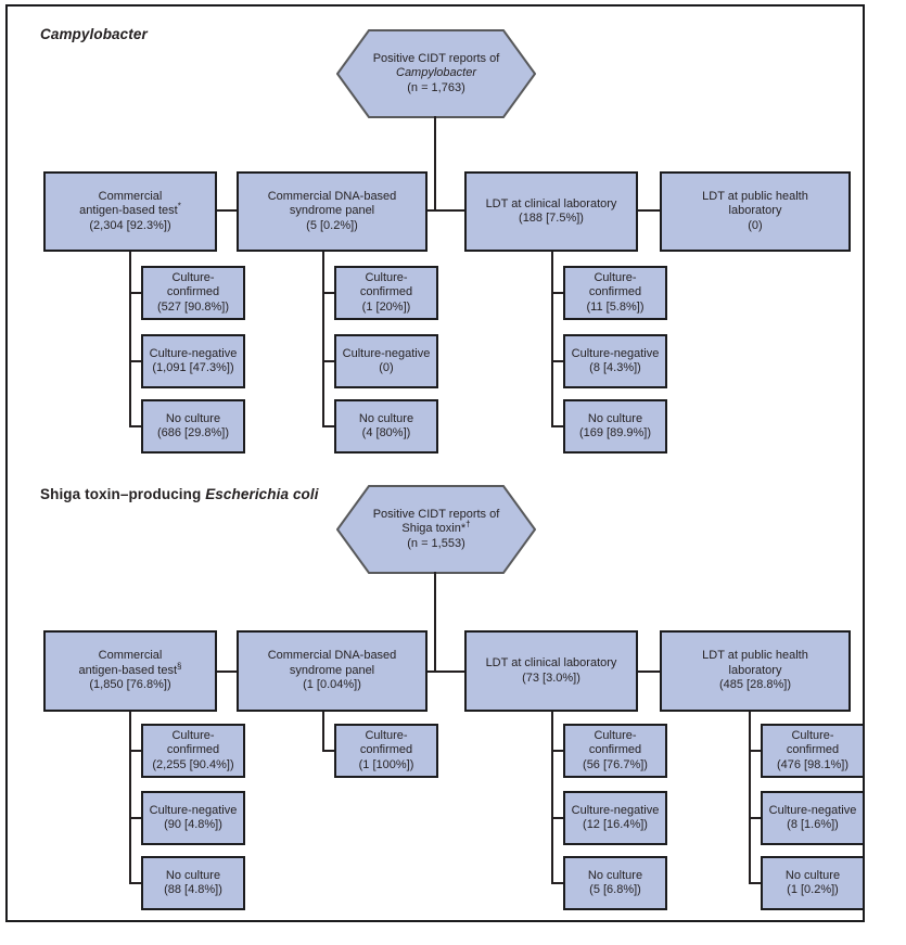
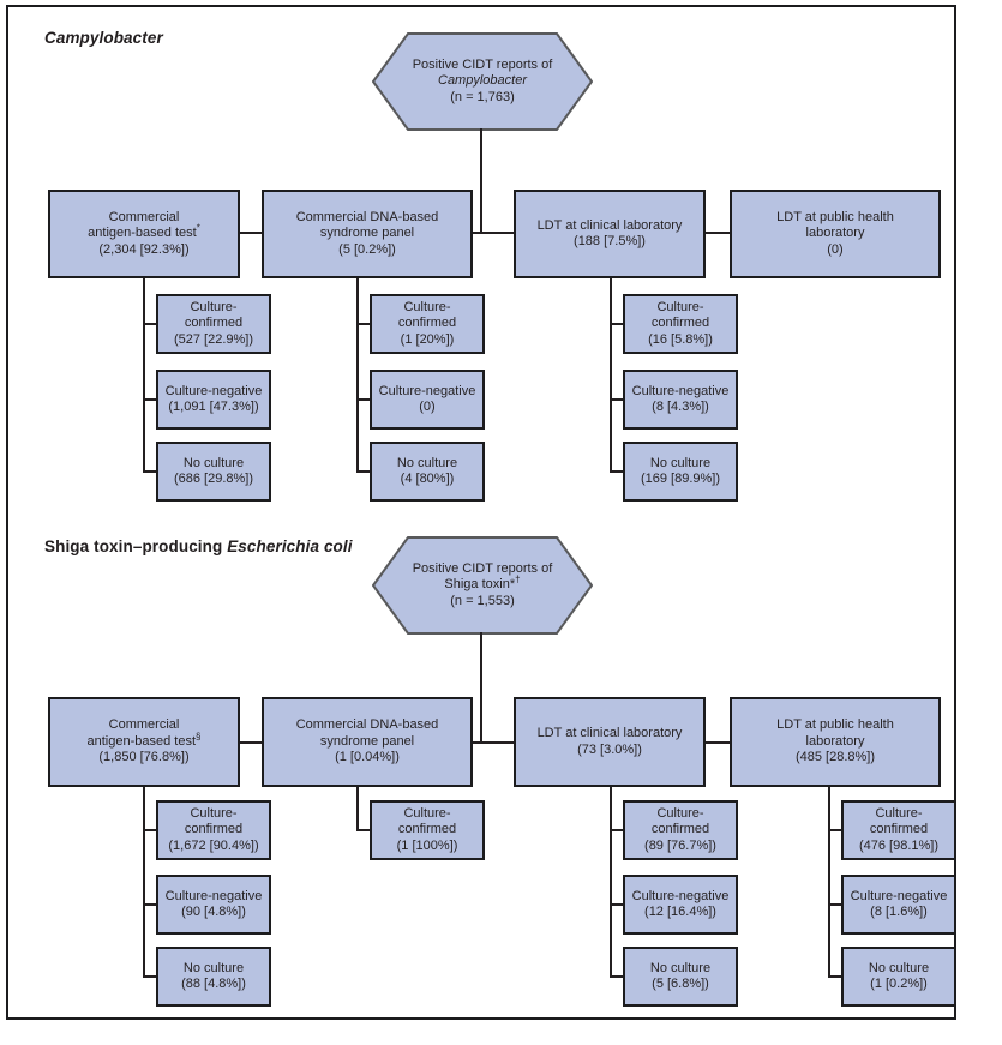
  Campylobacter
  Positive CIDT reports of
  Campylobacter
  (n = 1,763)
  Commercial
  antigen-based test*
  (2,304 [92.3%])
  Commercial DNA-based
  syndrome panel
  (5 [0.2%])
  LDT at clinical laboratory
  (188 [7.5%])
  LDT at public health
  laboratory
  (0)
  Culture-
  confirmed
- (527 [90.8%])
+ (527 [22.9%])
  Culture-negative
  (1,091 [47.3%])
  No culture
  (686 [29.8%])
  Culture-
  confirmed
  (1 [20%])
  Culture-negative
  (0)
  No culture
  (4 [80%])
  Culture-
  confirmed
- (11 [5.8%])
+ (16 [5.8%])
  Culture-negative
  (8 [4.3%])
  No culture
  (169 [89.9%])
  Shiga toxin–producing Escherichia coli
  Positive CIDT reports of
  Shiga toxin*†
  (n = 1,553)
  Commercial
  antigen-based test§
  (1,850 [76.8%])
  Commercial DNA-based
  syndrome panel
  (1 [0.04%])
  LDT at clinical laboratory
  (73 [3.0%])
  LDT at public health
  laboratory
  (485 [28.8%])
  Culture-
  confirmed
- (2,255 [90.4%])
+ (1,672 [90.4%])
  Culture-negative
  (90 [4.8%])
  No culture
  (88 [4.8%])
  Culture-
  confirmed
  (1 [100%])
  Culture-
  confirmed
- (56 [76.7%])
+ (89 [76.7%])
  Culture-negative
  (12 [16.4%])
  No culture
  (5 [6.8%])
  Culture-
  confirmed
  (476 [98.1%])
  Culture-negative
  (8 [1.6%])
  No culture
  (1 [0.2%])
